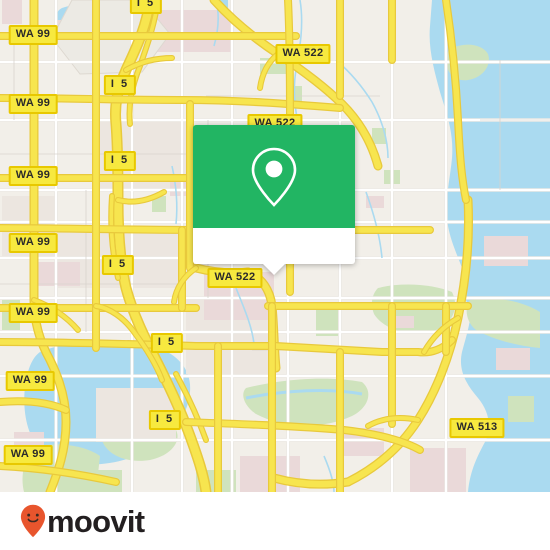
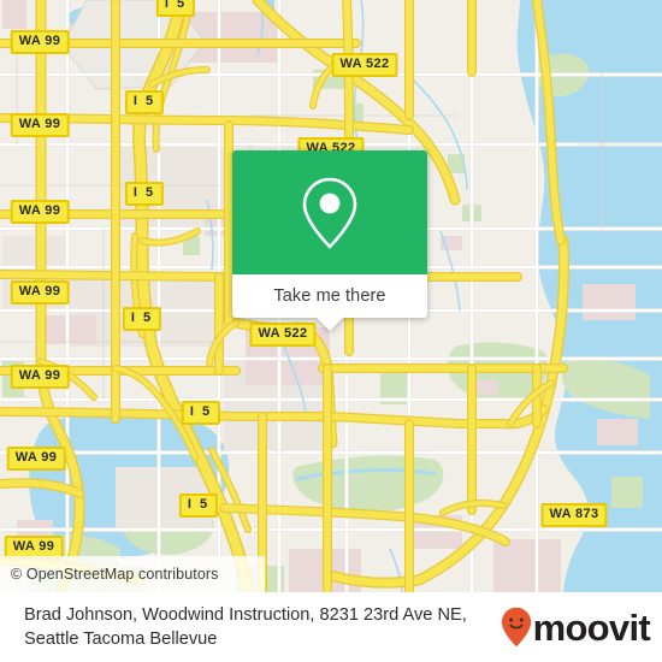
  WA 99
  WA 99
  WA 99
  WA 99
  WA 99
  WA 99
  WA 99
  I 5
  I 5
  I 5
  I 5
  I 5
  I 5
  WA 522
  WA 522
  WA 522
- WA 513
+ WA 873
+ © OpenStreetMap contributors
+ Take me there
+ Brad Johnson, Woodwind Instruction, 8231 23rd Ave NE, Seattle Tacoma Bellevue
  moovit
